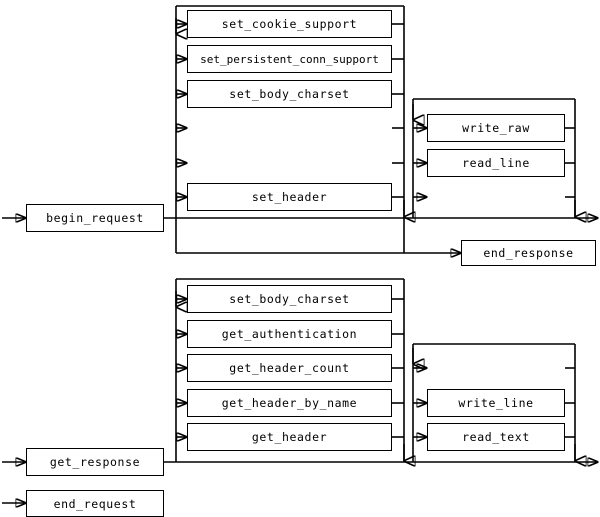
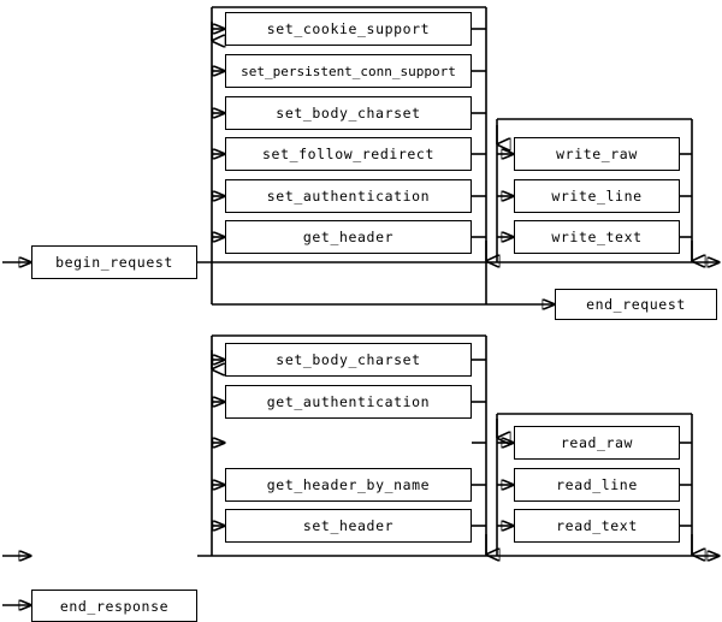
  begin_request
  set_cookie_support
  set_persistent_conn_support
  set_body_charset
+ set_follow_redirect
+ set_authentication
- set_header
+ get_header
  write_raw
- read_line
+ write_line
+ write_text
- end_response
+ end_request
- get_response
  set_body_charset
  get_authentication
- get_header_count
  get_header_by_name
- get_header
+ set_header
+ read_raw
- write_line
+ read_line
  read_text
- end_request
+ end_response
